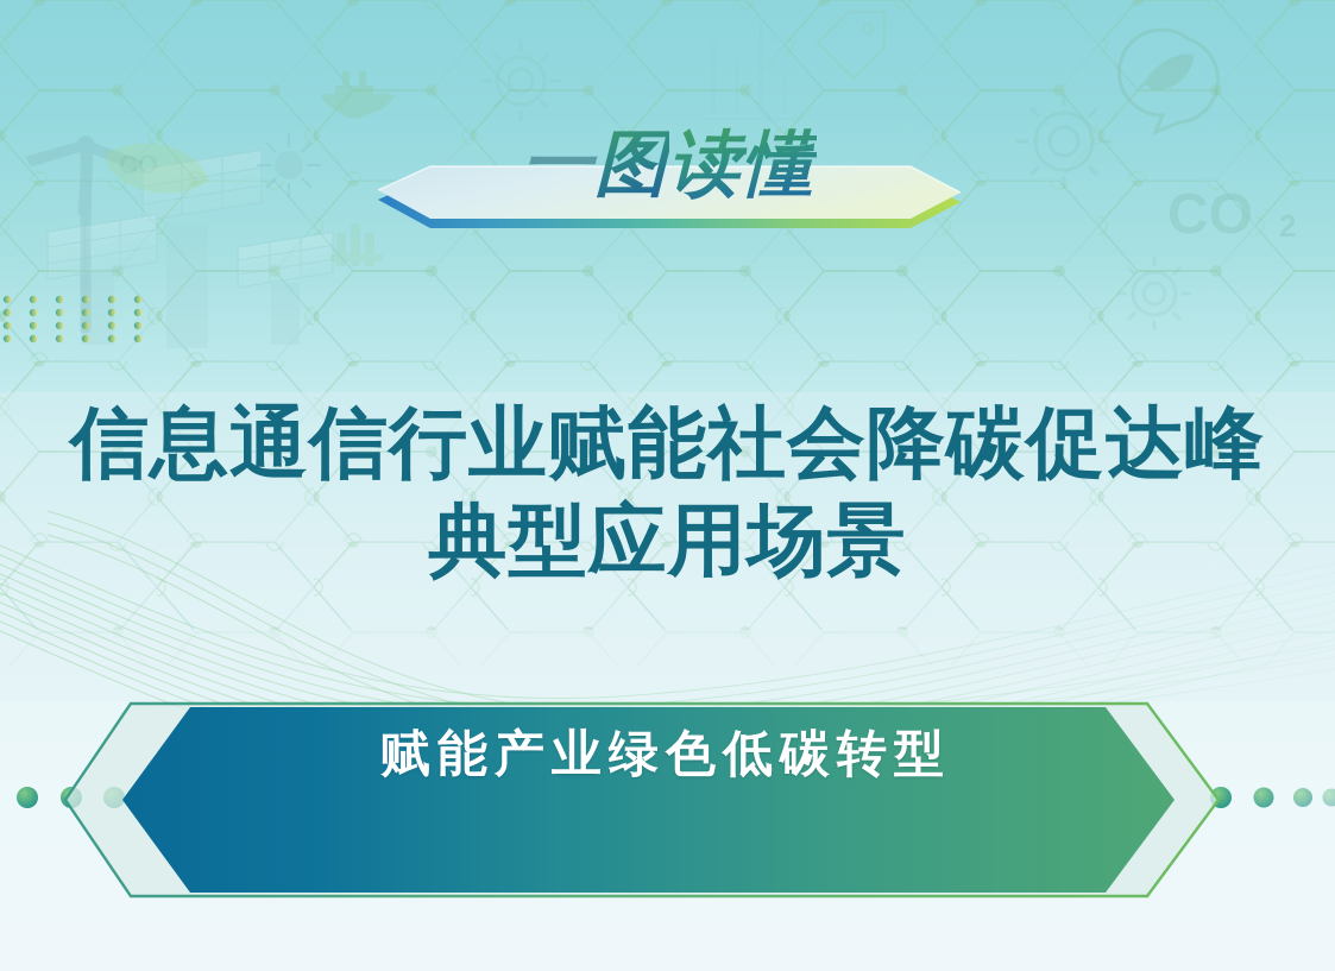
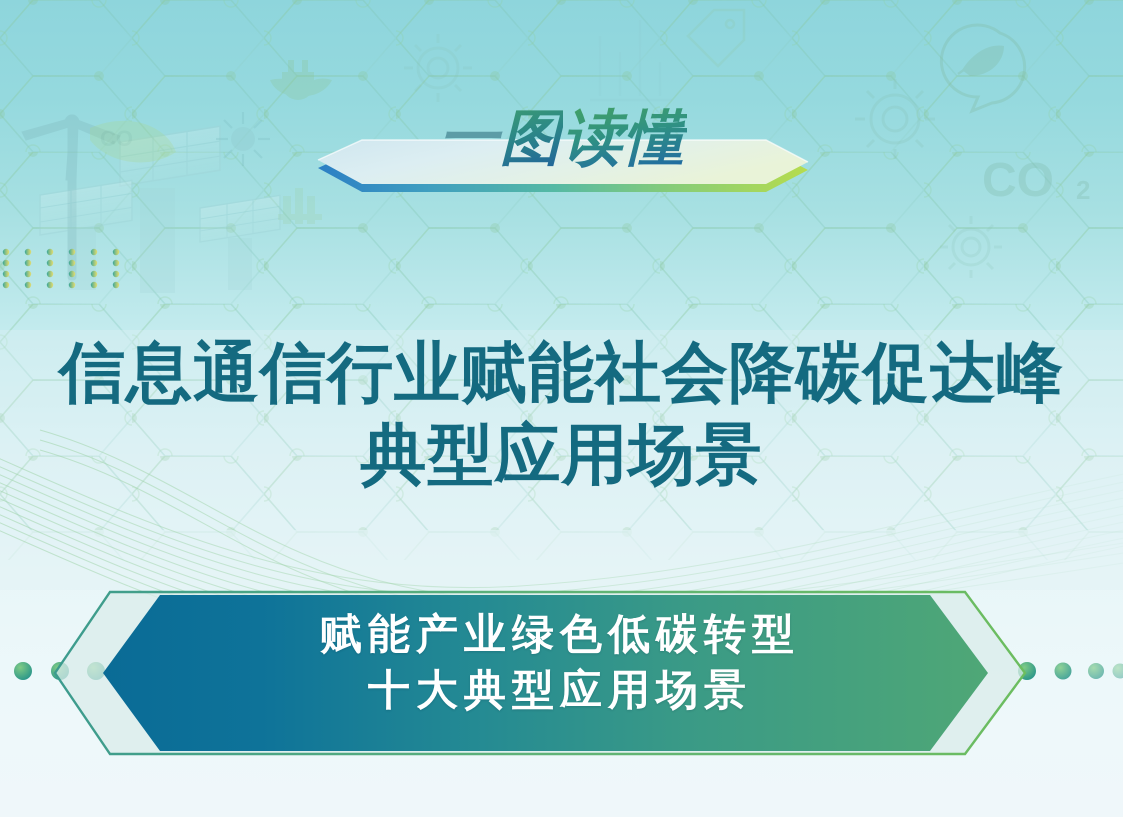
  CO
  CO
  一图读懂
  信息通信行业赋能社会降碳促达峰
  典型应用场景
  赋能产业绿色低碳转型
+ 十大典型应用场景
